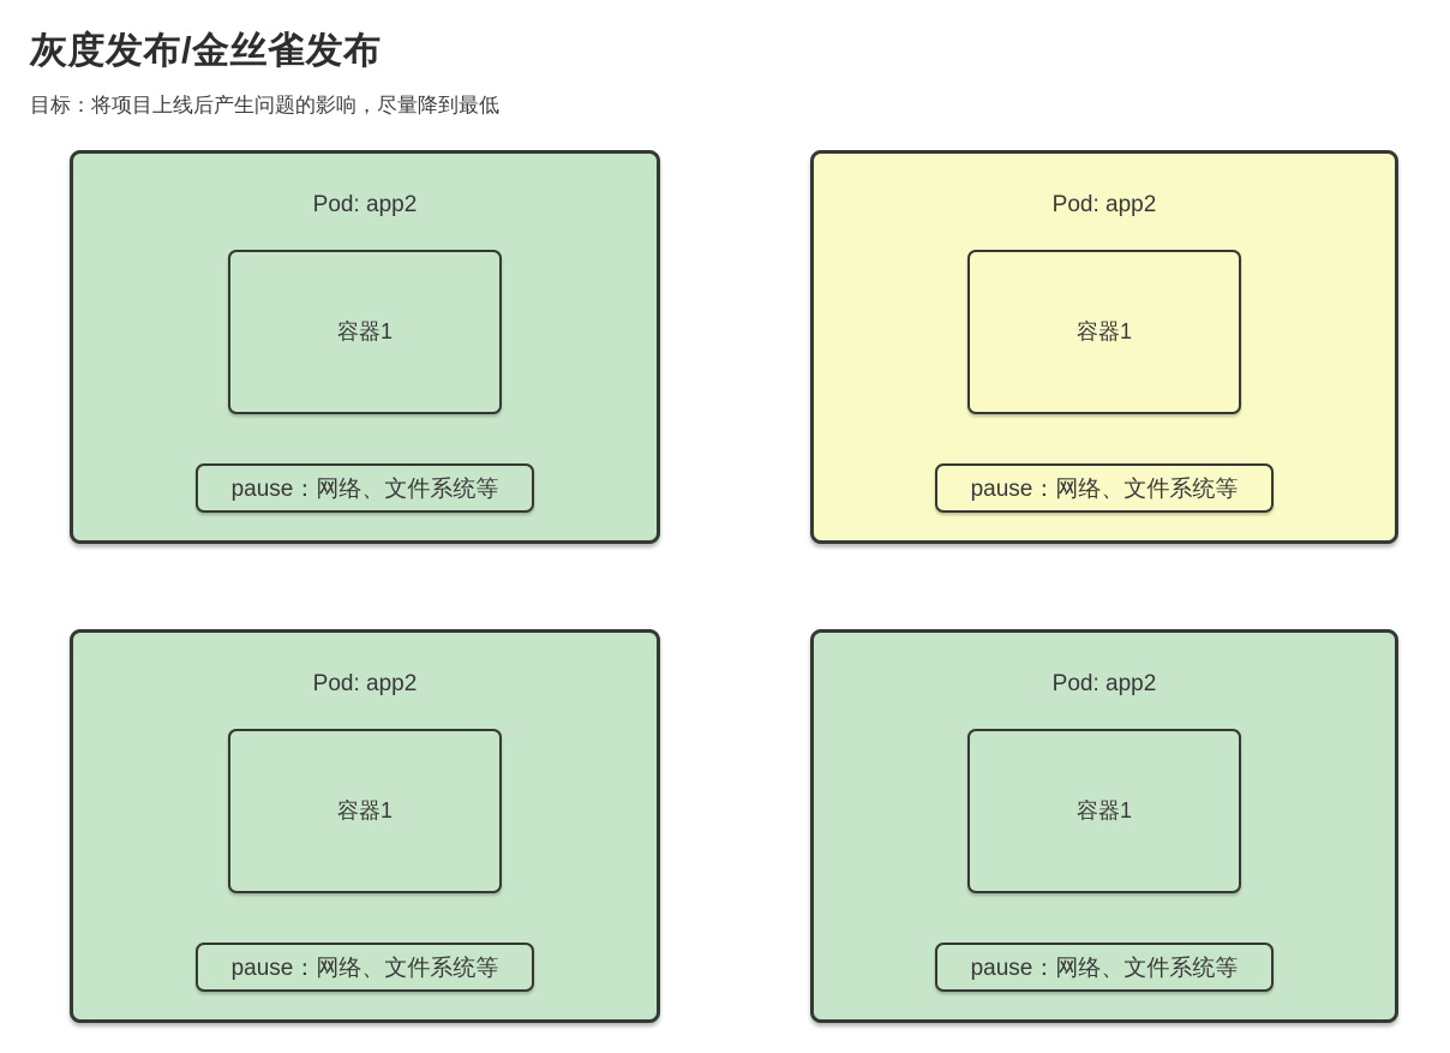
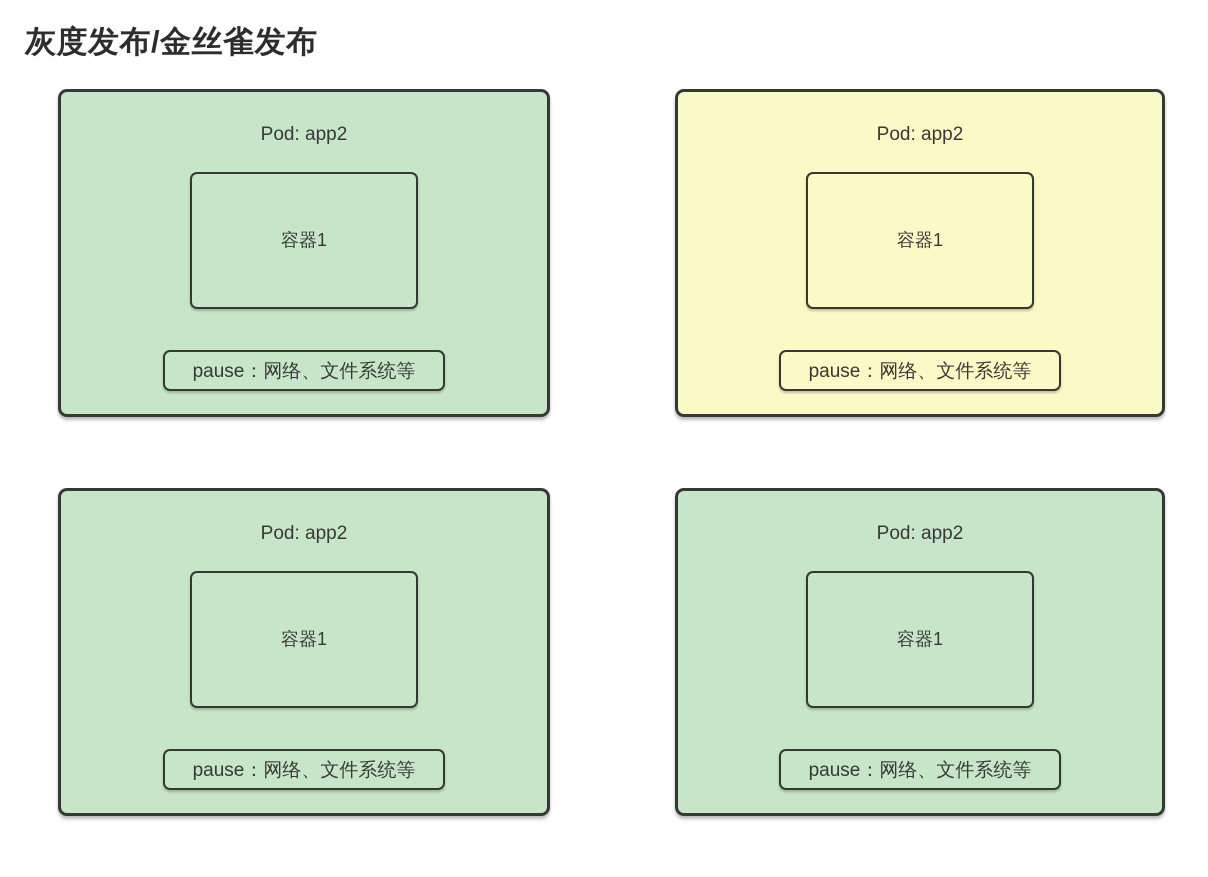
  灰度发布/金丝雀发布
- 目标：将项目上线后产生问题的影响，尽量降到最低
  Pod: app2
  容器1
  pause：网络、文件系统等
  Pod: app2
  容器1
  pause：网络、文件系统等
  Pod: app2
  容器1
  pause：网络、文件系统等
  Pod: app2
  容器1
  pause：网络、文件系统等
